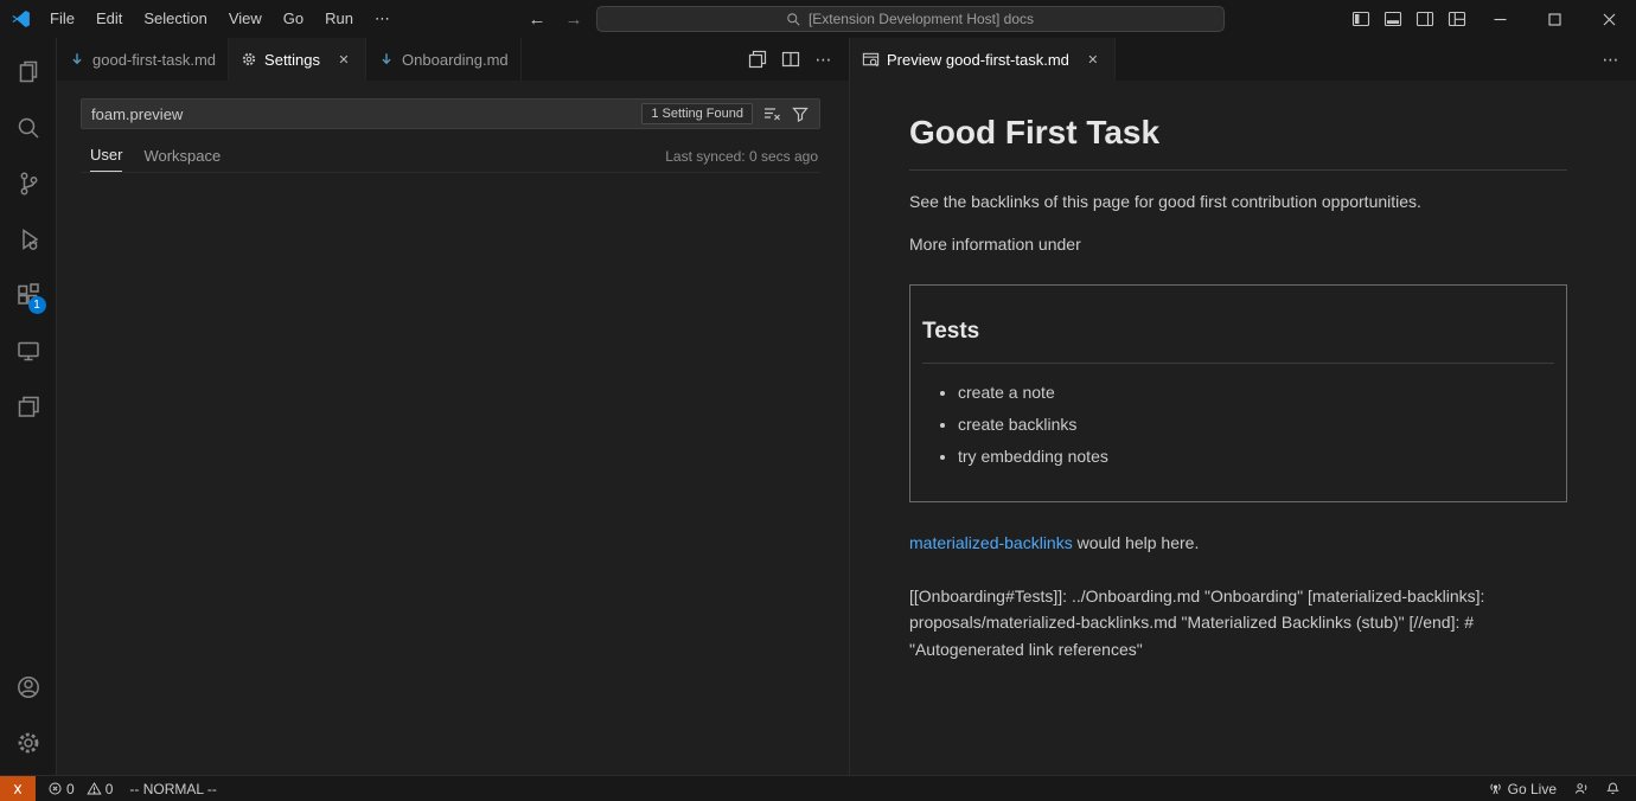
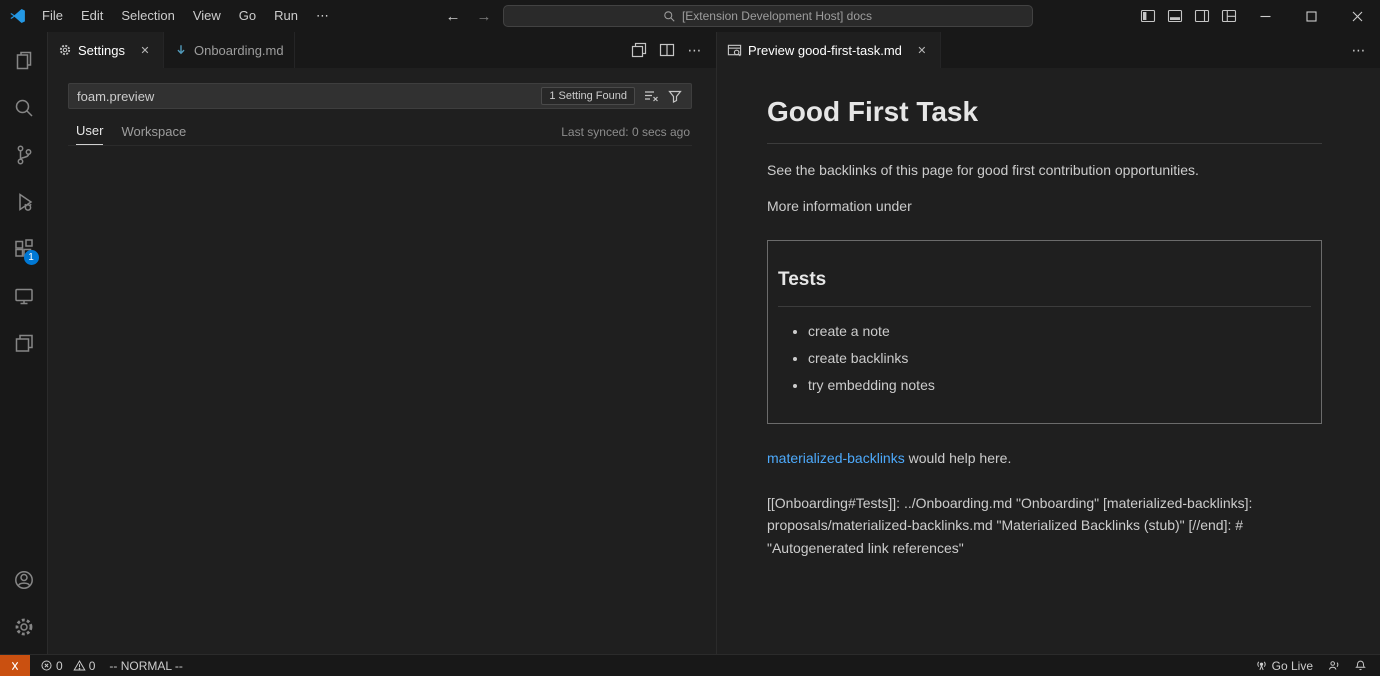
  File
  Edit
  Selection
  View
  Go
  Run
  ⋯
  ←
  →
  [Extension Development Host] docs
  1
- good-first-task.md
  Settings
  ✕
  Onboarding.md
  ⋯
  foam.preview
  1 Setting Found
  User
  Workspace
  Last synced: 0 secs ago
  Preview good-first-task.md
  ✕
  ⋯
  Good First Task
  See the backlinks of this page for good first contribution opportunities.
  More information under
  Tests
  create a note
  create backlinks
  try embedding notes
  materialized-backlinks would help here.
  [[Onboarding#Tests]]: ../Onboarding.md "Onboarding" [materialized-backlinks]: proposals/materialized-backlinks.md "Materialized Backlinks (stub)" [//end]: # "Autogenerated link references"
  0
  0
  -- NORMAL --
  Go Live
